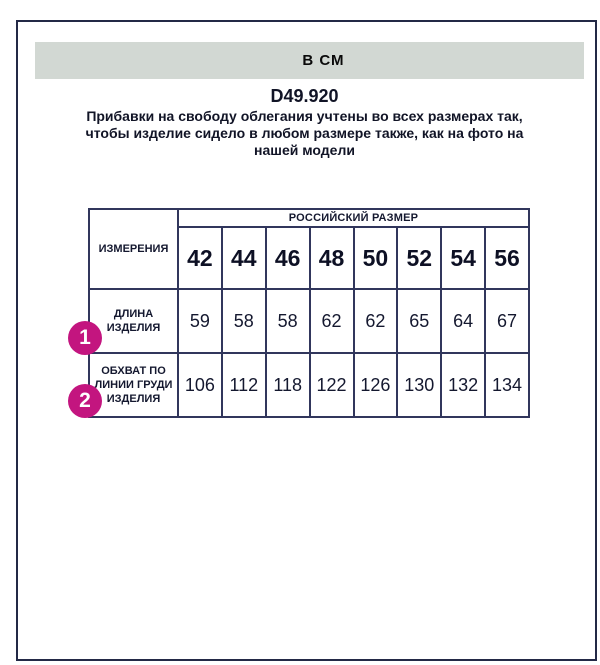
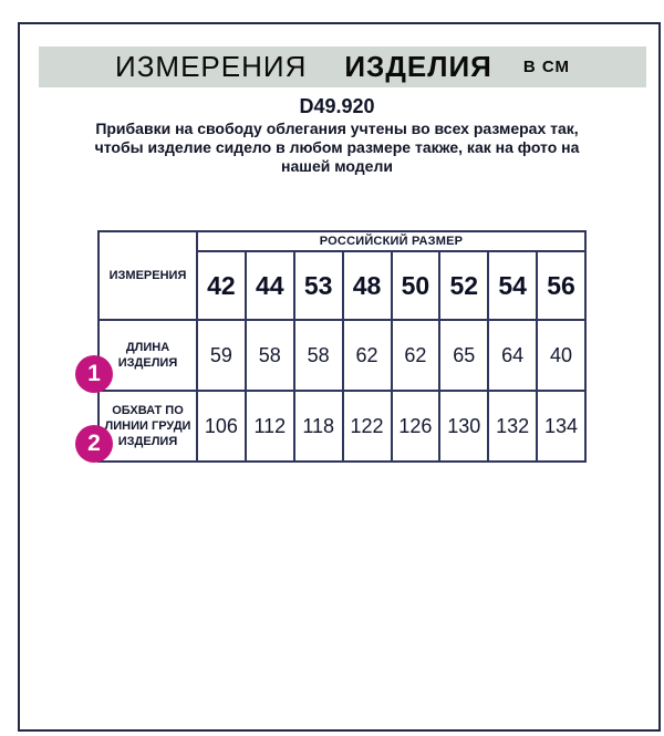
+ ИЗМЕРЕНИЯ
+ ИЗДЕЛИЯ
  В СМ
  D49.920
  Прибавки на свободу облегания учтены во всех размерах так, чтобы изделие сидело в любом размере также, как на фото на нашей модели
  ИЗМЕРЕНИЯ	РОССИЙСКИЙ РАЗМЕР
- 42	44	46	48	50	52	54	56
+ 42	44	53	48	50	52	54	56
- ДЛИНА ИЗДЕЛИЯ	59	58	58	62	62	65	64	67
+ ДЛИНА ИЗДЕЛИЯ	59	58	58	62	62	65	64	40
  ОБХВАТ ПО ЛИНИИ ГРУДИ ИЗДЕЛИЯ	106	112	118	122	126	130	132	134
  1
  2
